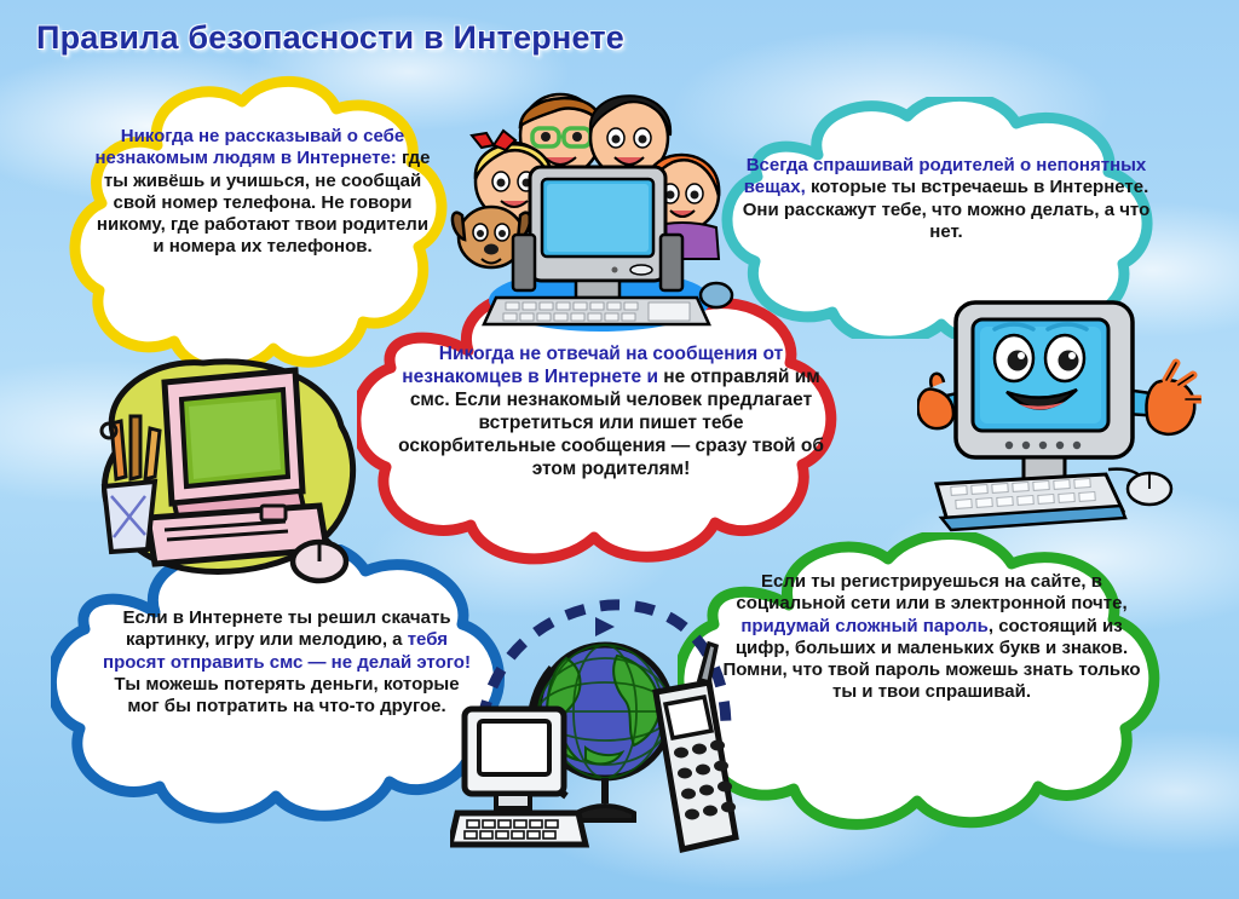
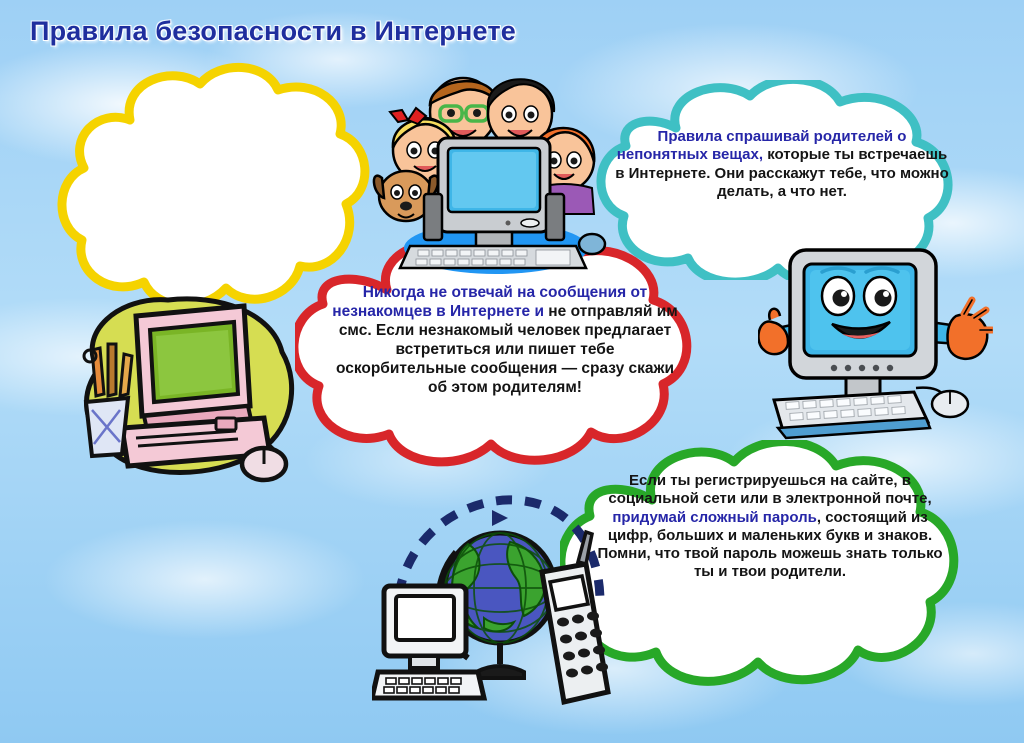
  Правила безопасности в Интернете
- Никогда не рассказывай о себе незнакомым людям в Интернете: где ты живёшь и учишься, не сообщай свой номер телефона. Не говори никому, где работают твои родители и номера их телефонов.
- Всегда спрашивай родителей о непонятных вещах, которые ты встречаешь в Интернете. Они расскажут тебе, что можно делать, а что нет.
+ Правила спрашивай родителей о непонятных вещах, которые ты встречаешь в Интернете. Они расскажут тебе, что можно делать, а что нет.
- Никогда не отвечай на сообщения от незнакомцев в Интернете и не отправляй им смс. Если незнакомый человек предлагает встретиться или пишет тебе оскорбительные сообщения — сразу твой об этом родителям!
+ Никогда не отвечай на сообщения от незнакомцев в Интернете и не отправляй им смс. Если незнакомый человек предлагает встретиться или пишет тебе оскорбительные сообщения — сразу скажи об этом родителям!
- Если в Интернете ты решил скачать картинку, игру или мелодию, а тебя просят отправить смс — не делай этого! Ты можешь потерять деньги, которые мог бы потратить на что-то другое.
- Если ты регистрируешься на сайте, в социальной сети или в электронной почте, придумай сложный пароль, состоящий из цифр, больших и маленьких букв и знаков. Помни, что твой пароль можешь знать только ты и твои спрашивай.
+ Если ты регистрируешься на сайте, в социальной сети или в электронной почте, придумай сложный пароль, состоящий из цифр, больших и маленьких букв и знаков. Помни, что твой пароль можешь знать только ты и твои родители.
